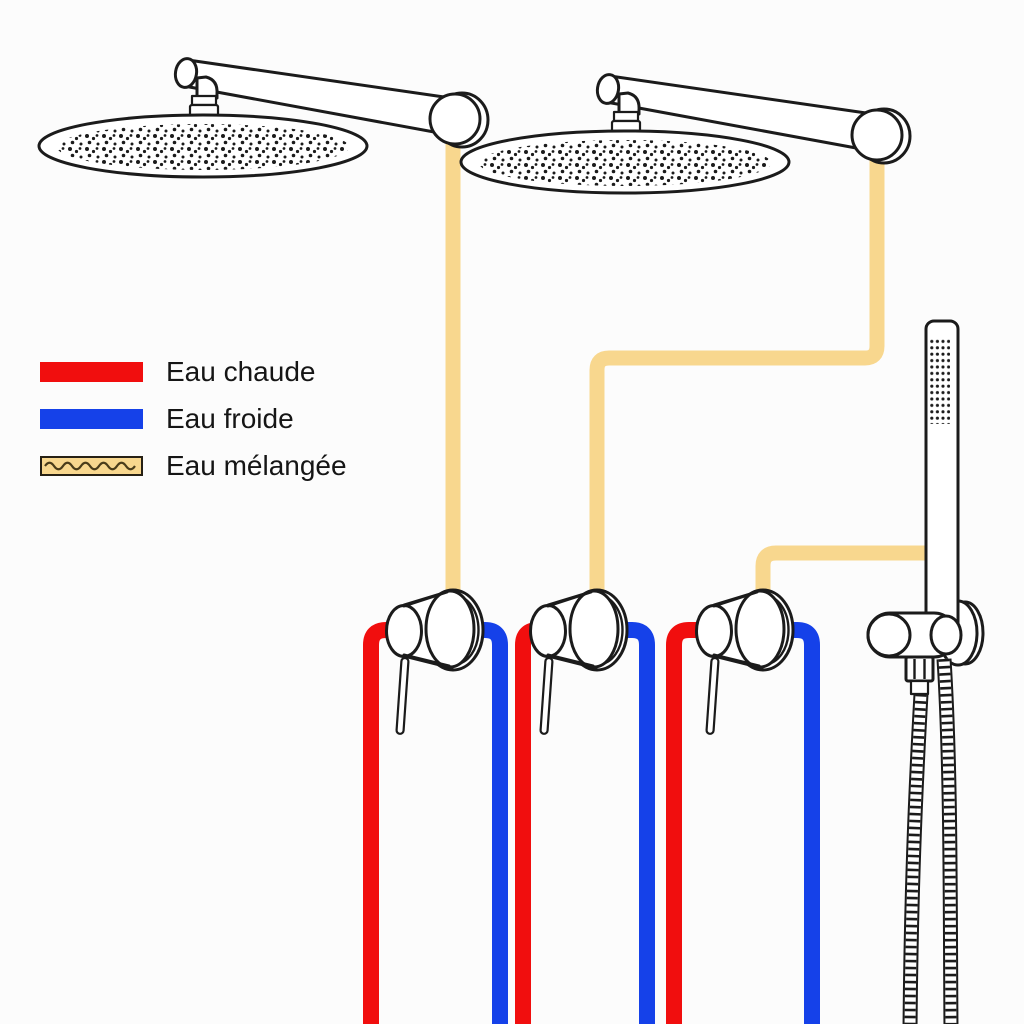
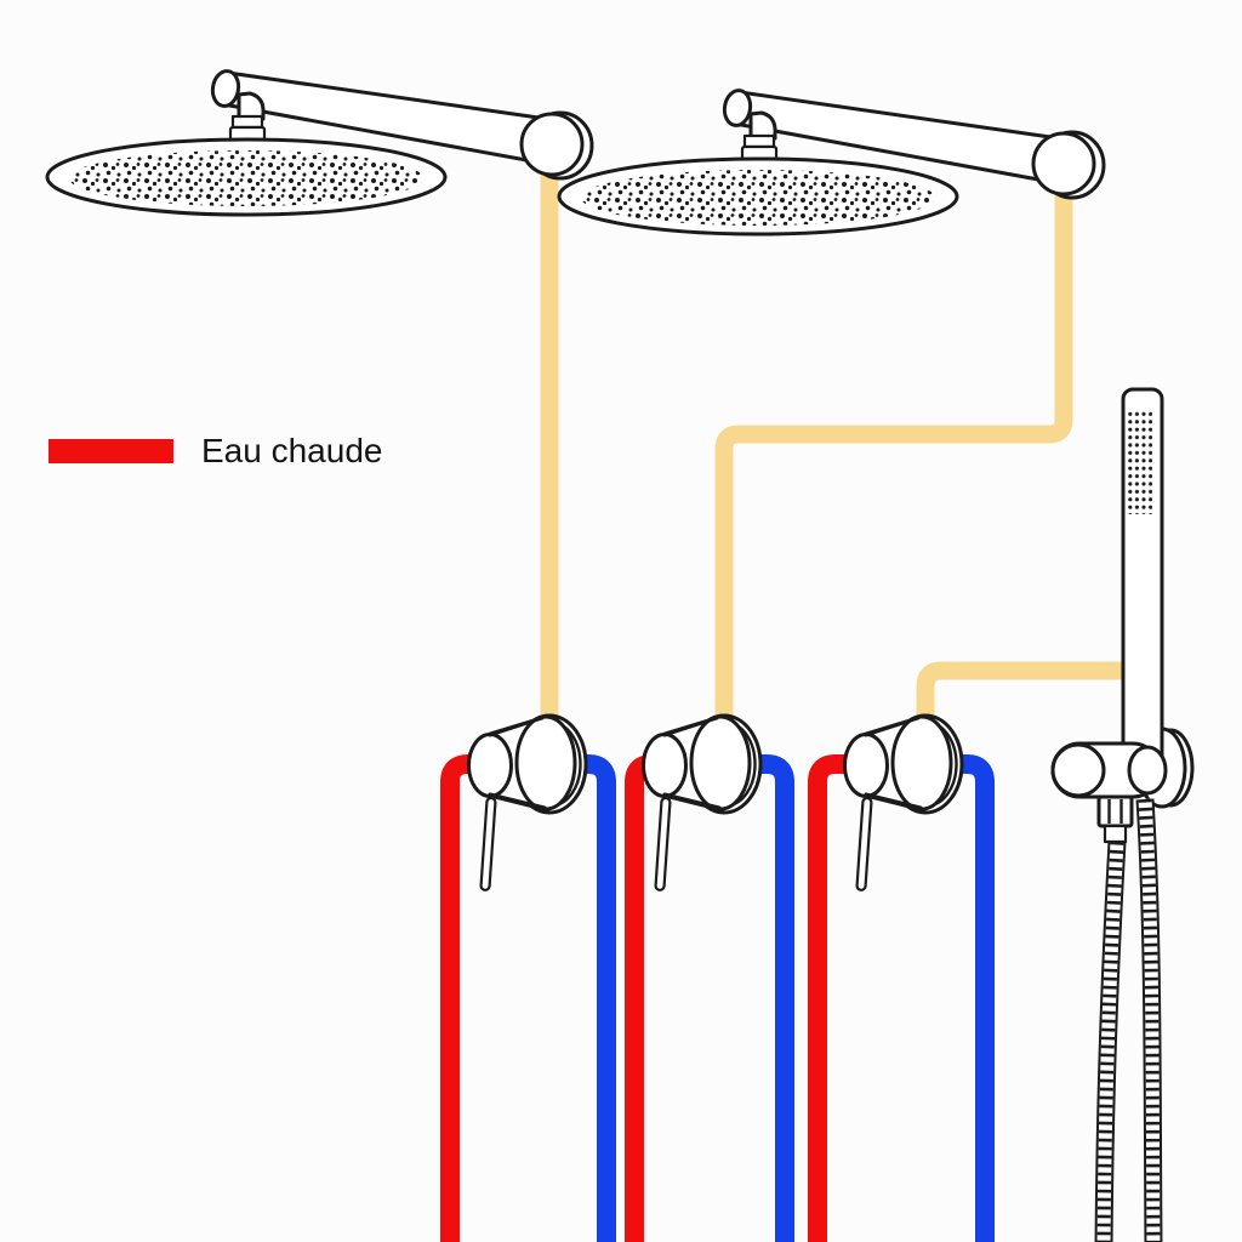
  Eau chaude
- Eau froide
- Eau mélangée
